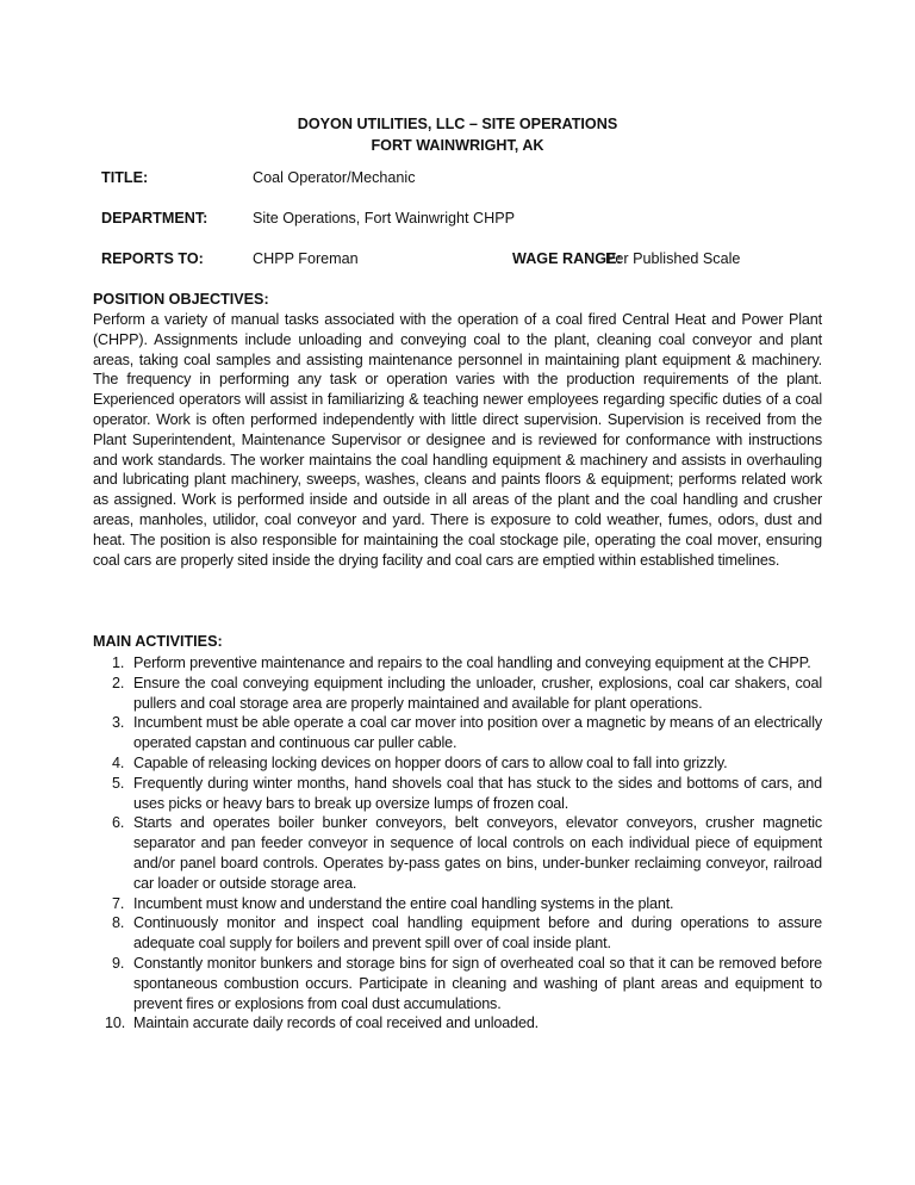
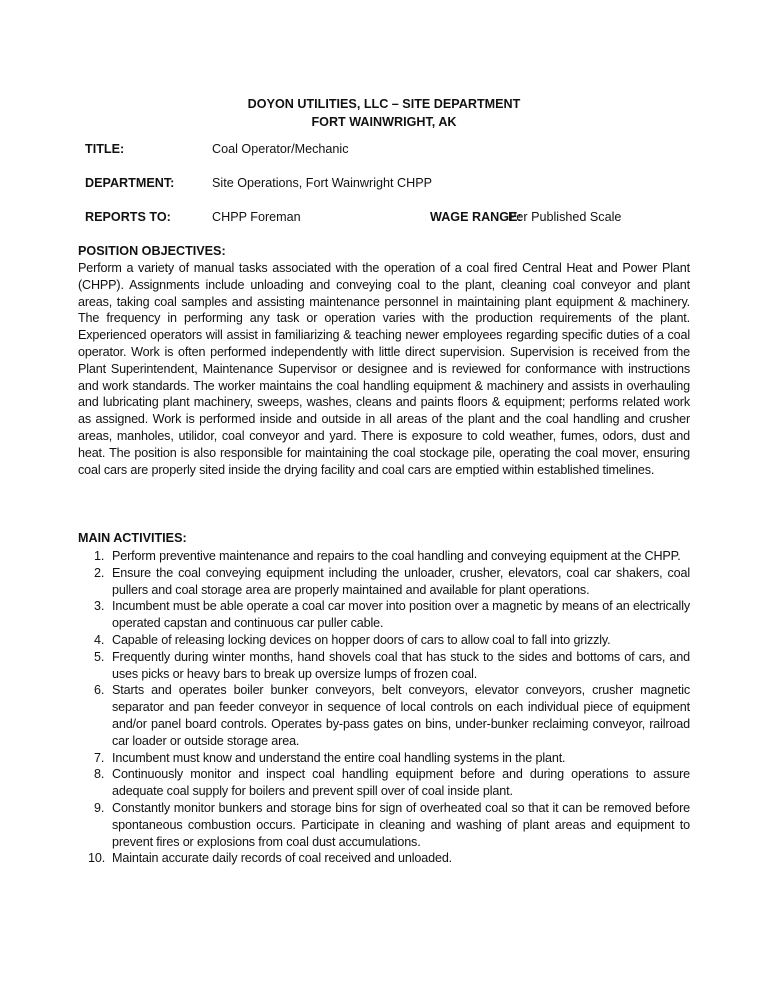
- DOYON UTILITIES, LLC – SITE OPERATIONS
+ DOYON UTILITIES, LLC – SITE DEPARTMENT
  FORT WAINWRIGHT, AK
  TITLE:
  Coal Operator/Mechanic
  DEPARTMENT:
  Site Operations, Fort Wainwright CHPP
  REPORTS TO:
  CHPP Foreman
  WAGE RANGE:
  Per Published Scale
  POSITION OBJECTIVES:
  Perform a variety of manual tasks associated with the operation of a coal fired Central Heat and Power Plant (CHPP). Assignments include unloading and conveying coal to the plant, cleaning coal conveyor and plant areas, taking coal samples and assisting maintenance personnel in maintaining plant equipment & machinery. The frequency in performing any task or operation varies with the production requirements of the plant. Experienced operators will assist in familiarizing & teaching newer employees regarding specific duties of a coal operator. Work is often performed independently with little direct supervision. Supervision is received from the Plant Superintendent, Maintenance Supervisor or designee and is reviewed for conformance with instructions and work standards. The worker maintains the coal handling equipment & machinery and assists in overhauling and lubricating plant machinery, sweeps, washes, cleans and paints floors & equipment; performs related work as assigned. Work is performed inside and outside in all areas of the plant and the coal handling and crusher areas, manholes, utilidor, coal conveyor and yard. There is exposure to cold weather, fumes, odors, dust and heat. The position is also responsible for maintaining the coal stockage pile, operating the coal mover, ensuring coal cars are properly sited inside the drying facility and coal cars are emptied within established timelines.
  MAIN ACTIVITIES:
  1.
  Perform preventive maintenance and repairs to the coal handling and conveying equipment at the CHPP.
  2.
- Ensure the coal conveying equipment including the unloader, crusher, explosions, coal car shakers, coal pullers and coal storage area are properly maintained and available for plant operations.
+ Ensure the coal conveying equipment including the unloader, crusher, elevators, coal car shakers, coal pullers and coal storage area are properly maintained and available for plant operations.
  3.
  Incumbent must be able operate a coal car mover into position over a magnetic by means of an electrically operated capstan and continuous car puller cable.
  4.
  Capable of releasing locking devices on hopper doors of cars to allow coal to fall into grizzly.
  5.
  Frequently during winter months, hand shovels coal that has stuck to the sides and bottoms of cars, and uses picks or heavy bars to break up oversize lumps of frozen coal.
  6.
  Starts and operates boiler bunker conveyors, belt conveyors, elevator conveyors, crusher magnetic separator and pan feeder conveyor in sequence of local controls on each individual piece of equipment and/or panel board controls. Operates by-pass gates on bins, under-bunker reclaiming conveyor, railroad car loader or outside storage area.
  7.
  Incumbent must know and understand the entire coal handling systems in the plant.
  8.
  Continuously monitor and inspect coal handling equipment before and during operations to assure adequate coal supply for boilers and prevent spill over of coal inside plant.
  9.
  Constantly monitor bunkers and storage bins for sign of overheated coal so that it can be removed before spontaneous combustion occurs. Participate in cleaning and washing of plant areas and equipment to prevent fires or explosions from coal dust accumulations.
  10.
  Maintain accurate daily records of coal received and unloaded.
